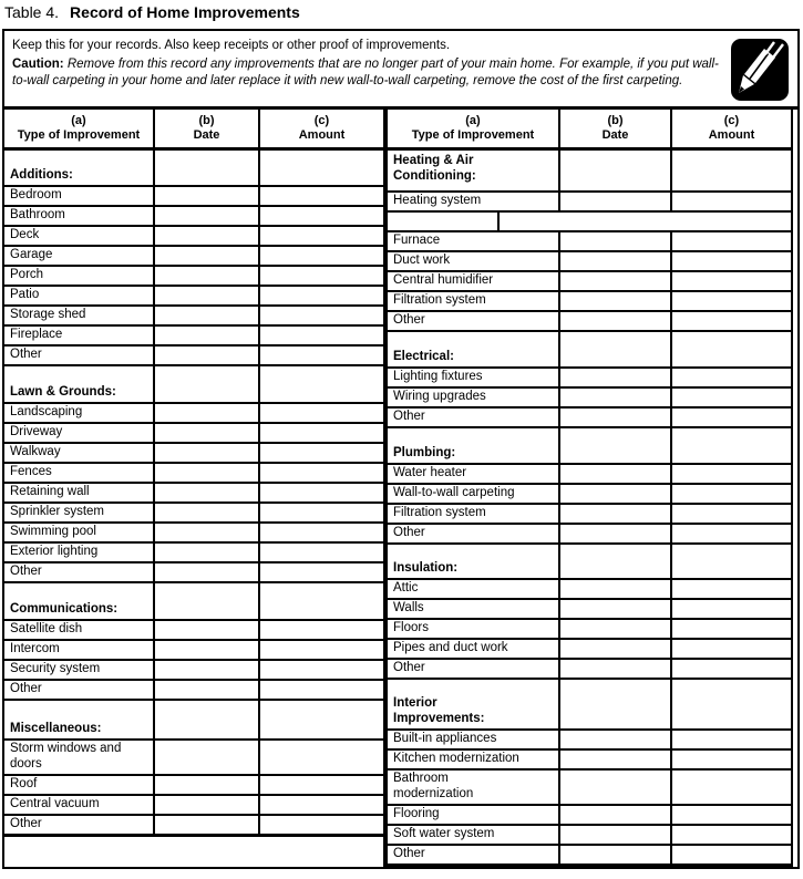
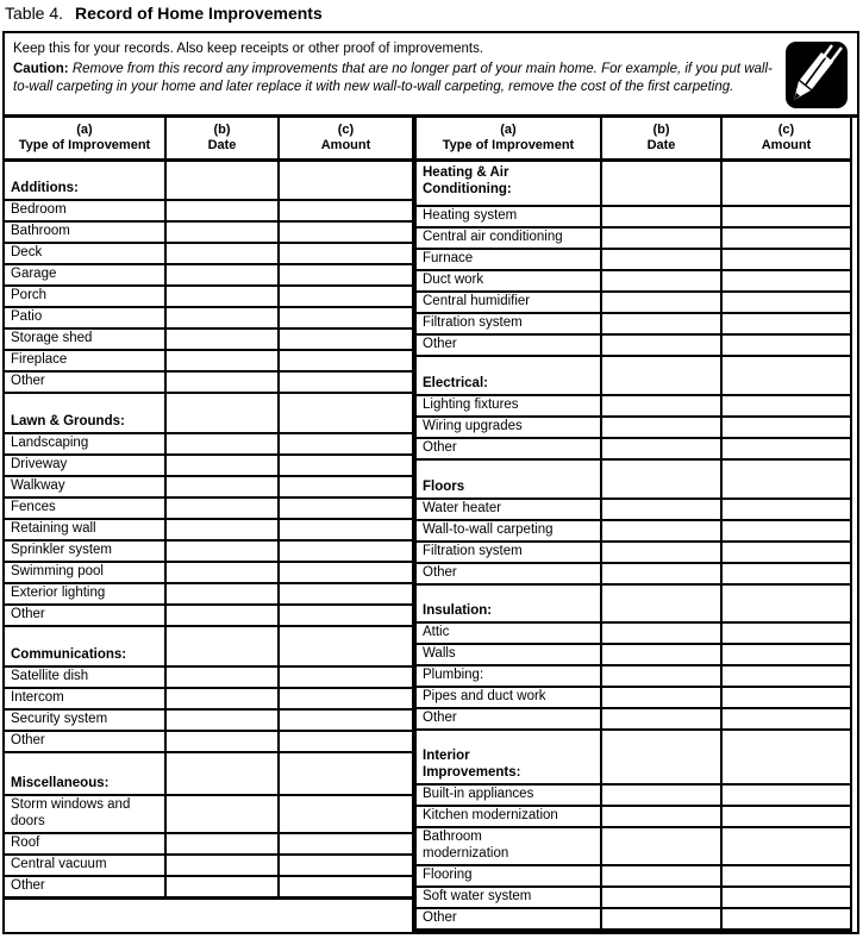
  Table 4. Record of Home Improvements
  Keep this for your records. Also keep receipts or other proof of improvements.
  Caution: Remove from this record any improvements that are no longer part of your main home. For example, if you put wall-to-wall carpeting in your home and later replace it with new wall-to-wall carpeting, remove the cost of the first carpeting.
  (a)
  Type of Improvement
  (b)
  Date
  (c)
  Amount
  (a)
  Type of Improvement
  (b)
  Date
  (c)
  Amount
  Additions:
  Bedroom
  Bathroom
  Deck
  Garage
  Porch
  Patio
  Storage shed
  Fireplace
  Other
  Lawn & Grounds:
  Landscaping
  Driveway
  Walkway
  Fences
  Retaining wall
  Sprinkler system
  Swimming pool
  Exterior lighting
  Other
  Communications:
  Satellite dish
  Intercom
  Security system
  Other
  Miscellaneous:
  Storm windows and doors
  Roof
  Central vacuum
  Other
  Heating & Air Conditioning:
  Heating system
+ Central air conditioning
  Furnace
  Duct work
  Central humidifier
  Filtration system
  Other
  Electrical:
  Lighting fixtures
  Wiring upgrades
  Other
- Plumbing:
+ Floors
  Water heater
  Wall-to-wall carpeting
  Filtration system
  Other
  Insulation:
  Attic
  Walls
- Floors
+ Plumbing:
  Pipes and duct work
  Other
  Interior Improvements:
  Built-in appliances
  Kitchen modernization
  Bathroom modernization
  Flooring
  Soft water system
  Other
